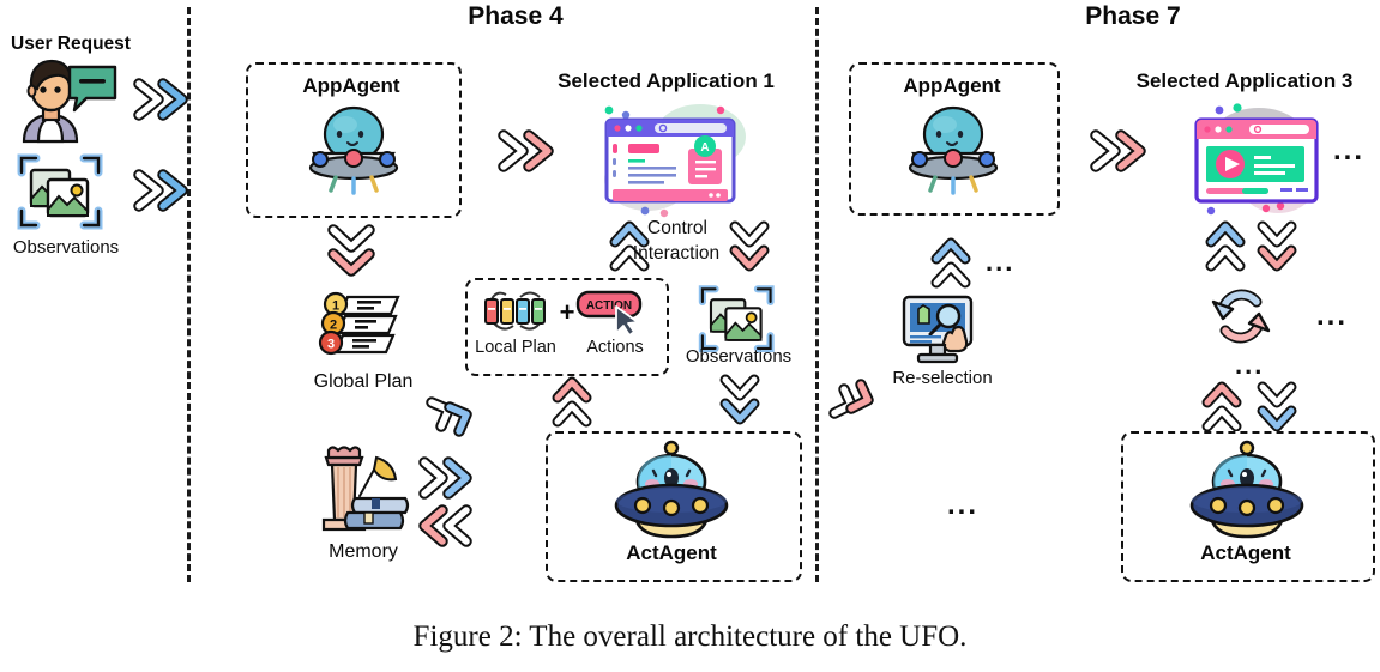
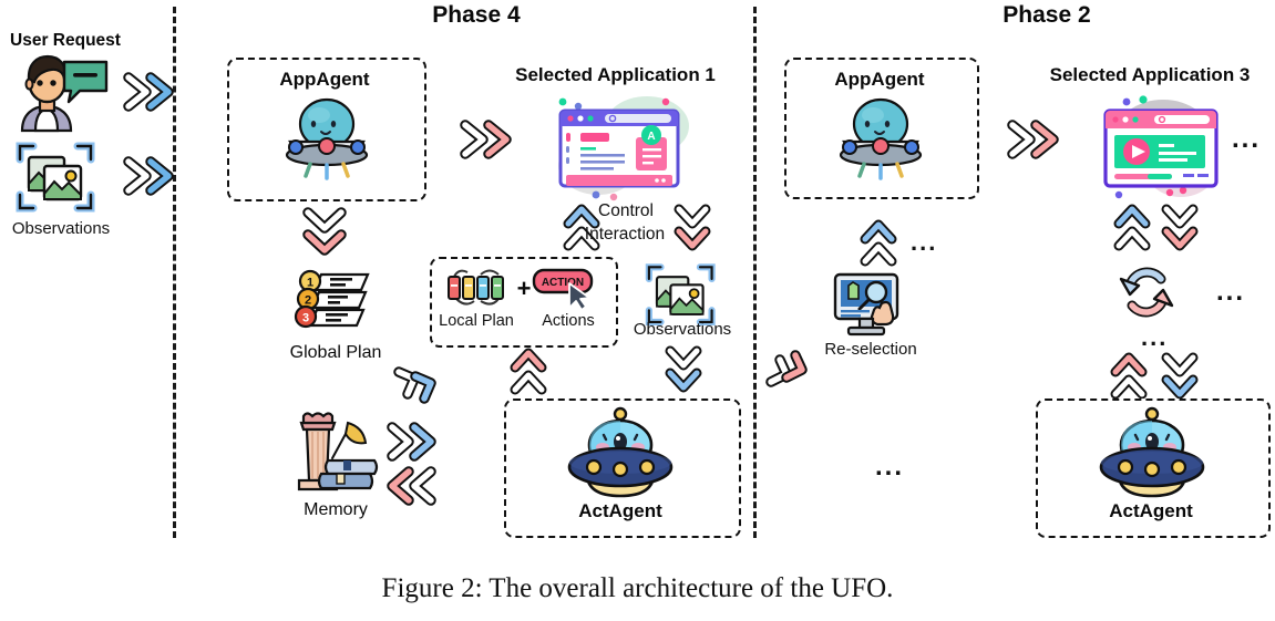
  Phase 4
- Phase 7
+ Phase 2
  User Request
  Observations
  AppAgent
  1
  2
  3
  Global Plan
  Memory
  Selected Application 1
  A
  Control
  Interaction
  Local Plan
  +
  ACTION
  Actions
  Observations
  ActAgent
  AppAgent
  ...
  Re-selection
  ...
  Selected Application 3
  ...
  ...
  ...
  ActAgent
  Figure 2: The overall architecture of the UFO.
